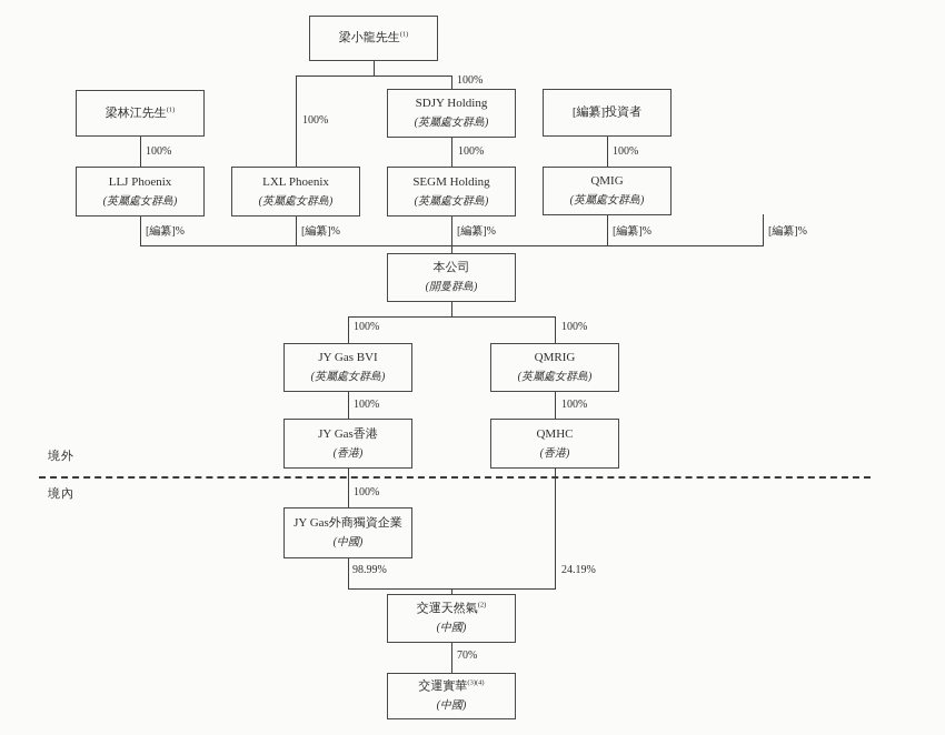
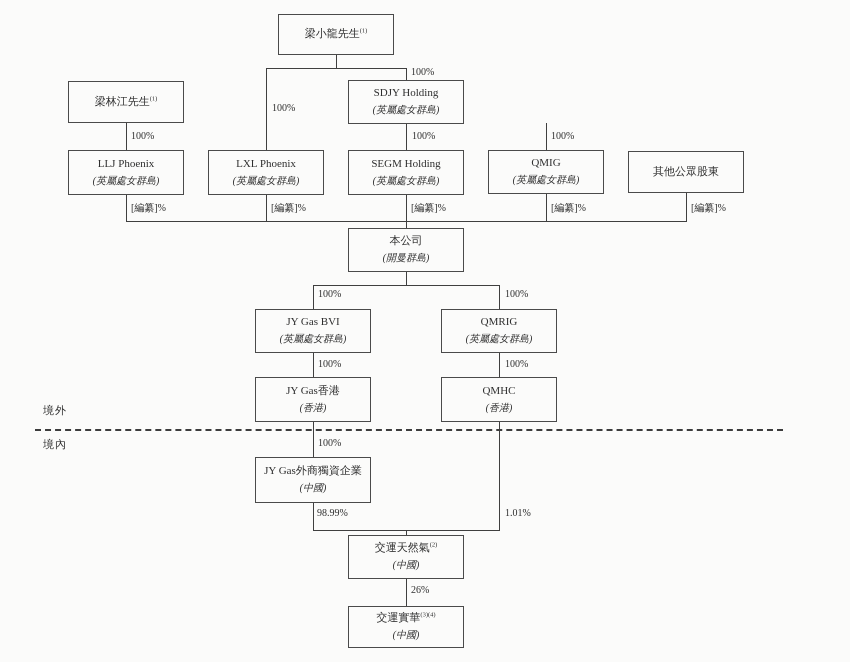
  境外
  境內
  100%
  100%
  100%
  100%
  100%
  [編纂]%
  [編纂]%
  [編纂]%
  [編纂]%
  [編纂]%
  100%
  100%
  100%
  100%
  100%
  98.99%
- 24.19%
+ 1.01%
- 70%
+ 26%
  SDJY Holding
  (英屬處女群島)
- [編纂]投資者
  LLJ Phoenix
  (英屬處女群島)
  LXL Phoenix
  (英屬處女群島)
  SEGM Holding
  (英屬處女群島)
  QMIG
  (英屬處女群島)
+ 其他公眾股東
  本公司
  (開曼群島)
  JY Gas BVI
  (英屬處女群島)
  QMRIG
  (英屬處女群島)
  JY Gas香港
  (香港)
  QMHC
  (香港)
  JY Gas外商獨資企業
  (中國)
  (中國)
  (中國)
